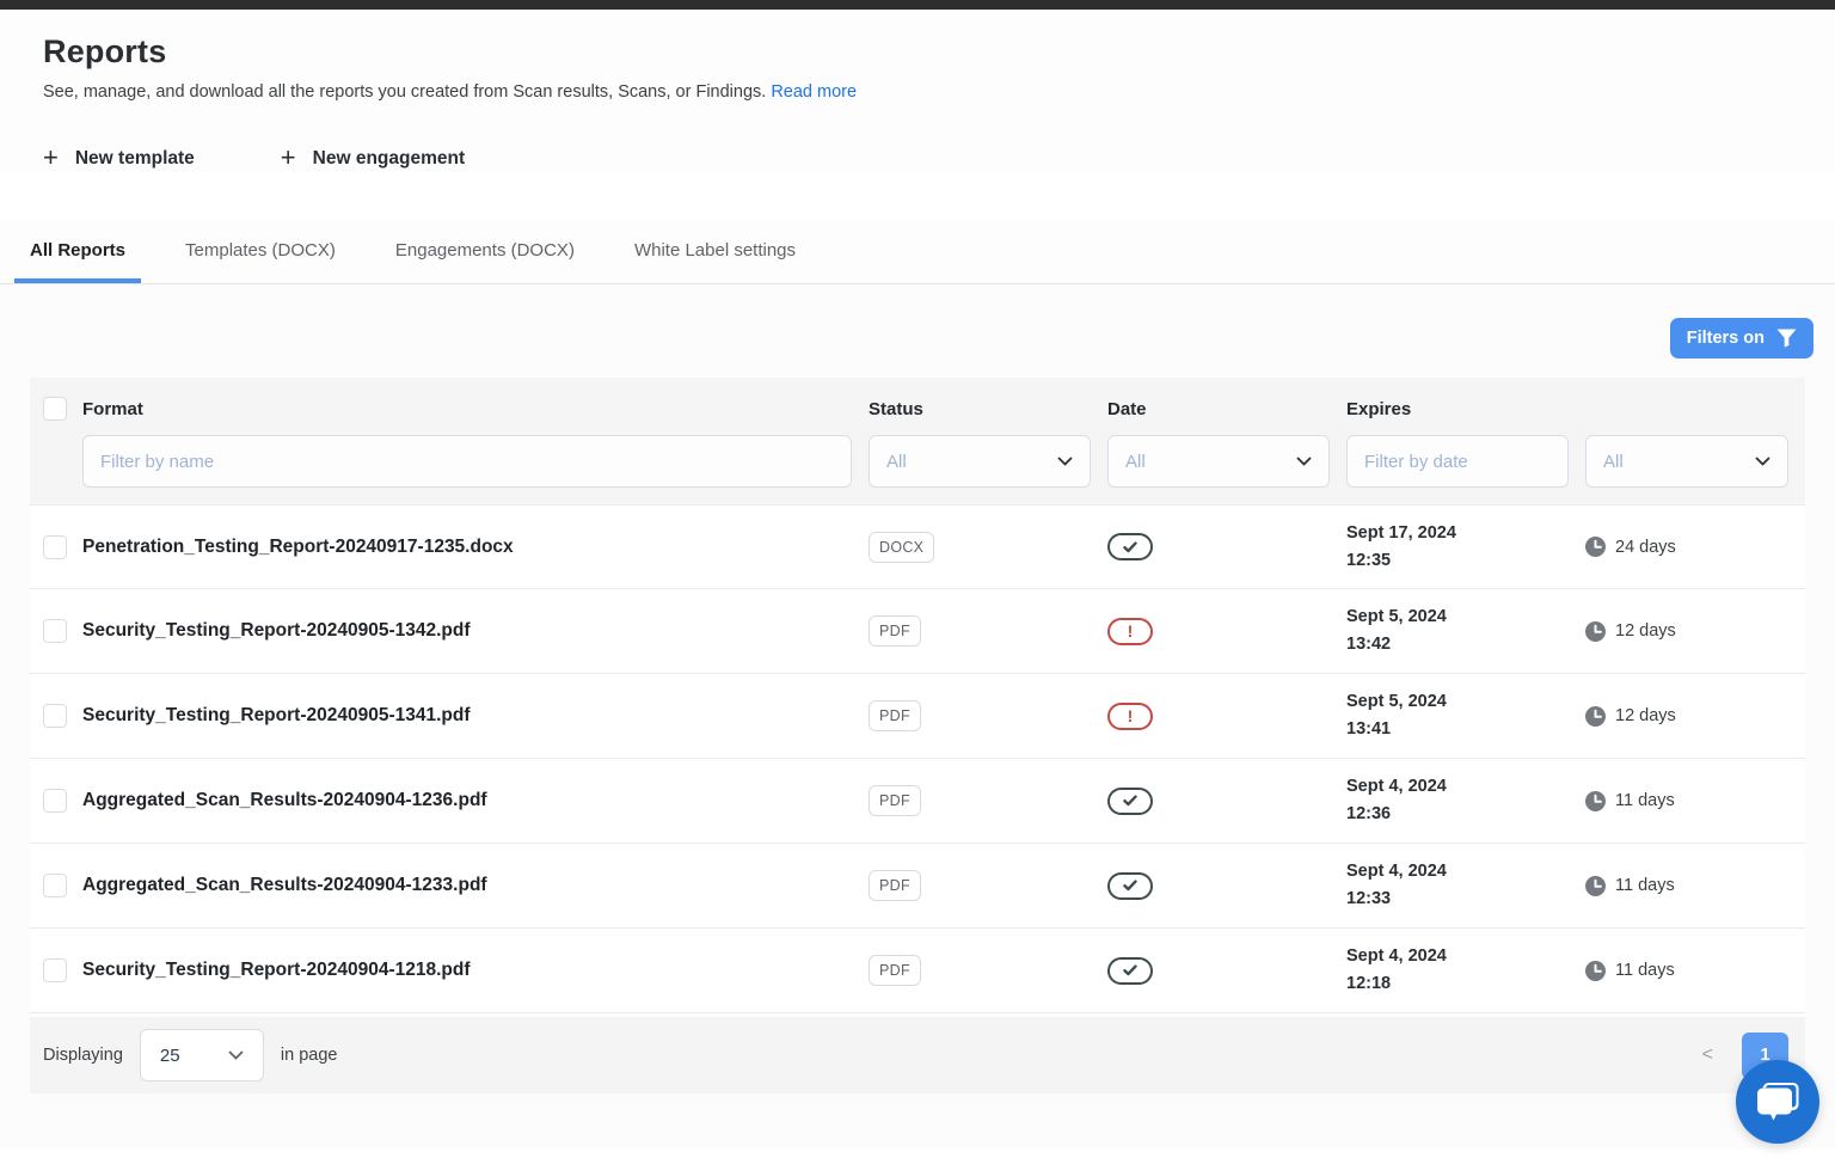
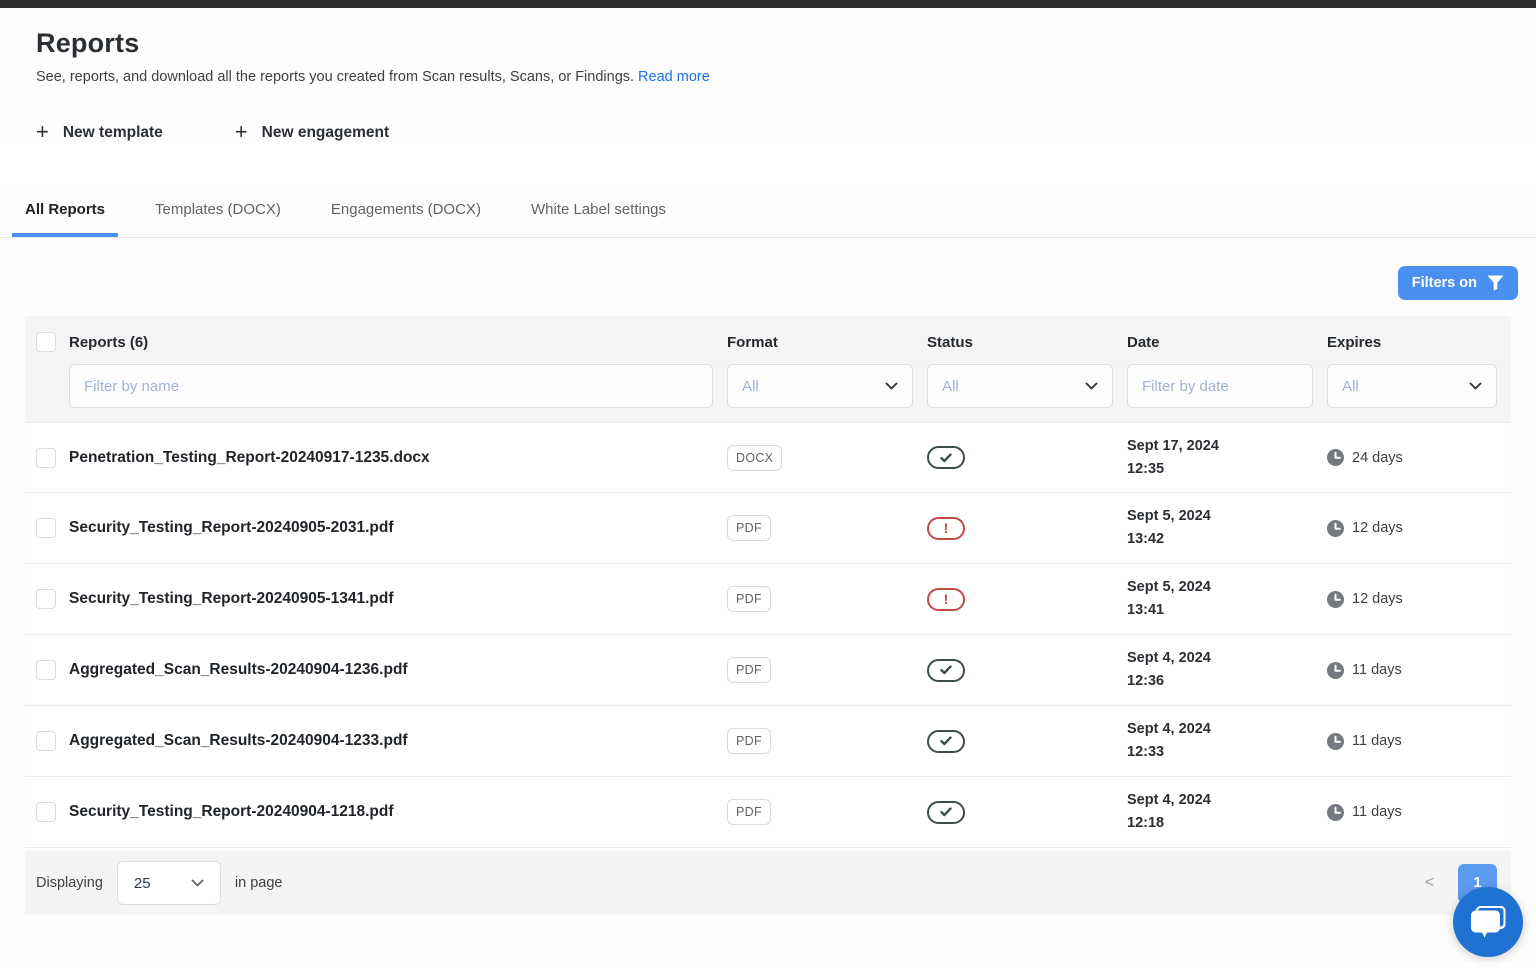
  Reports
- See, manage, and download all the reports you created from Scan results, Scans, or Findings. Read more
+ See, reports, and download all the reports you created from Scan results, Scans, or Findings. Read more
  +
  New template
  +
  New engagement
  All Reports
  Templates (DOCX)
  Engagements (DOCX)
  White Label settings
  Filters on
+ Reports (6)
  Format
  Status
  Date
  Expires
  Filter by name
  All
  All
  Filter by date
  All
  Penetration_Testing_Report-20240917-1235.docx
  DOCX
  Sept 17, 2024
  12:35
  24 days
- Security_Testing_Report-20240905-1342.pdf
+ Security_Testing_Report-20240905-2031.pdf
  PDF
  !
  Sept 5, 2024
  13:42
  12 days
  Security_Testing_Report-20240905-1341.pdf
  PDF
  !
  Sept 5, 2024
  13:41
  12 days
  Aggregated_Scan_Results-20240904-1236.pdf
  PDF
  Sept 4, 2024
  12:36
  11 days
  Aggregated_Scan_Results-20240904-1233.pdf
  PDF
  Sept 4, 2024
  12:33
  11 days
  Security_Testing_Report-20240904-1218.pdf
  PDF
  Sept 4, 2024
  12:18
  11 days
  Displaying
  25
  in page
  <
  1
